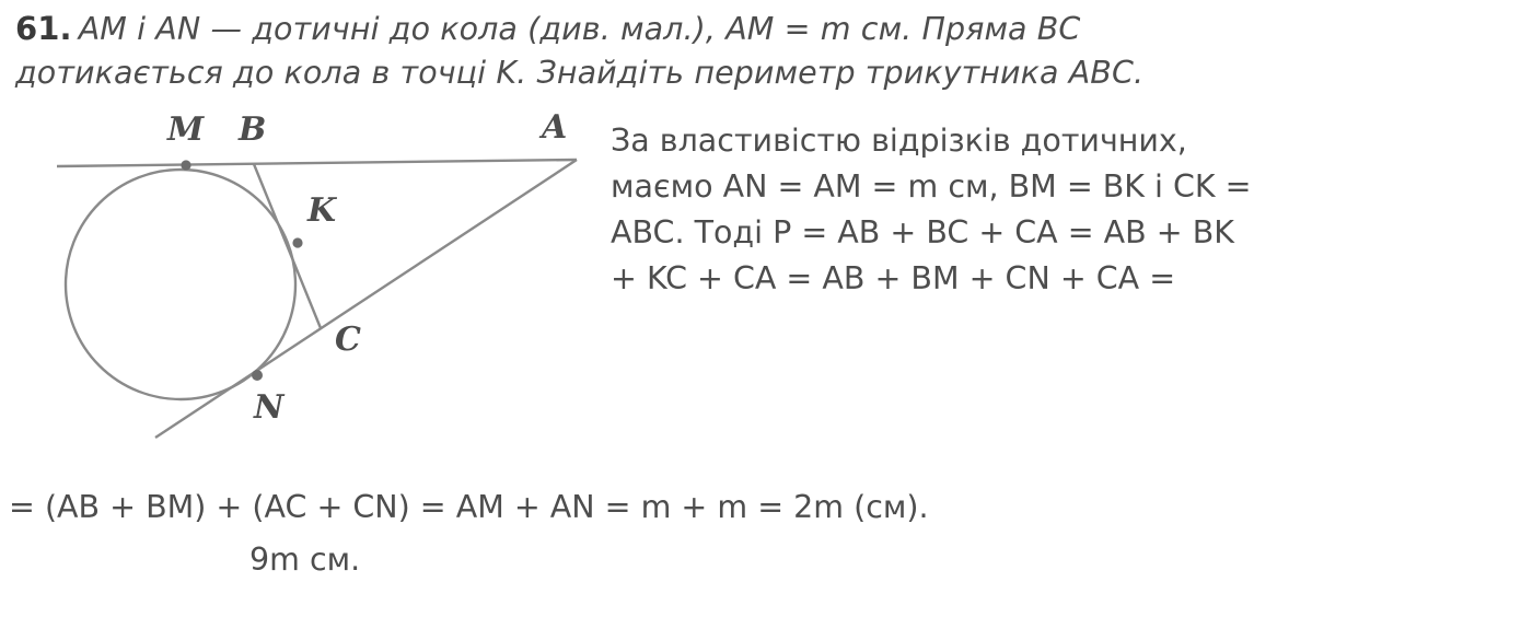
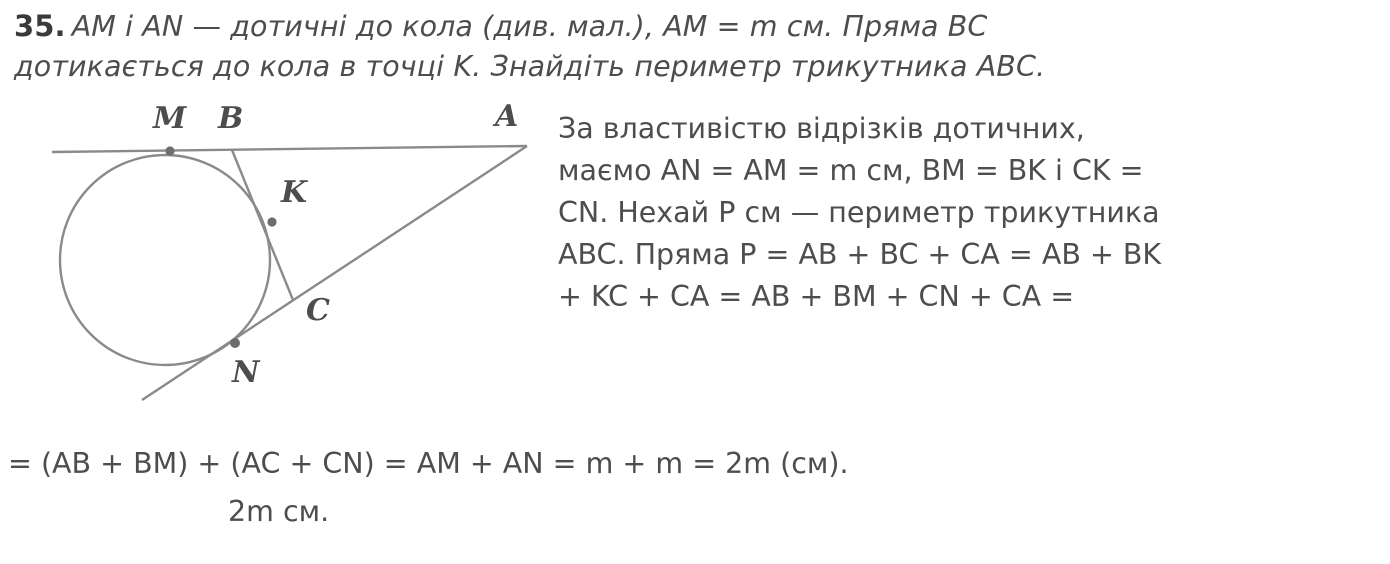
- 61. AM i AN — дотичні до кола (див. мал.), AM = m см. Пряма BC
+ 35. AM i AN — дотичні до кола (див. мал.), AM = m см. Пряма BC
  дотикається до кола в точці K. Знайдіть периметр трикутника ABC.
  M
  B
  A
  K
  C
  N
  За властивістю відрізків дотичних,
  маємо AN = AM = m см, BM = BK і CK =
+ CN. Нехай P см — периметр трикутника
- ABC. Тоді P = AB + BC + CA = AB + BK
+ ABC. Пряма P = AB + BC + CA = AB + BK
  + KC + CA = AB + BM + CN + CA =
  = (AB + BM) + (AC + CN) = AM + AN = m + m = 2m (см).
- 9m см.
+ 2m см.
